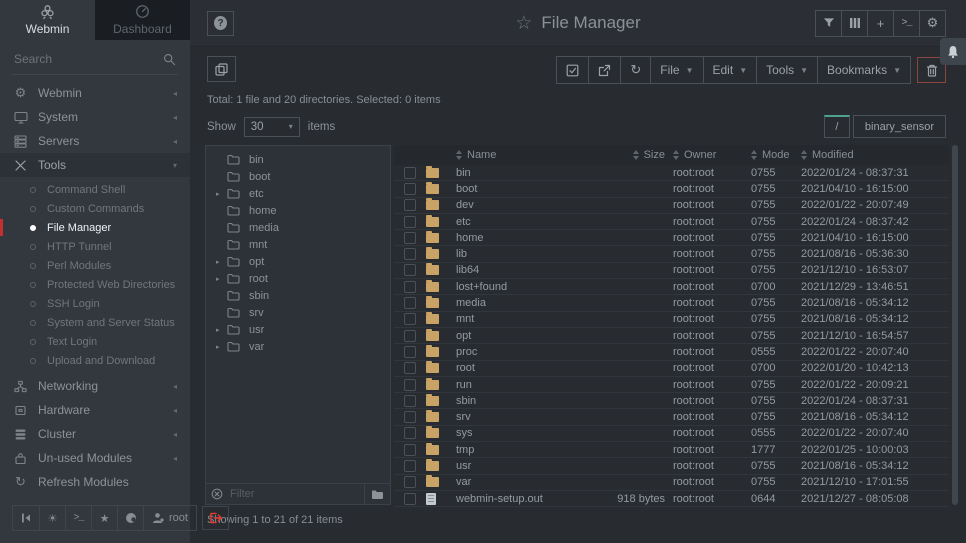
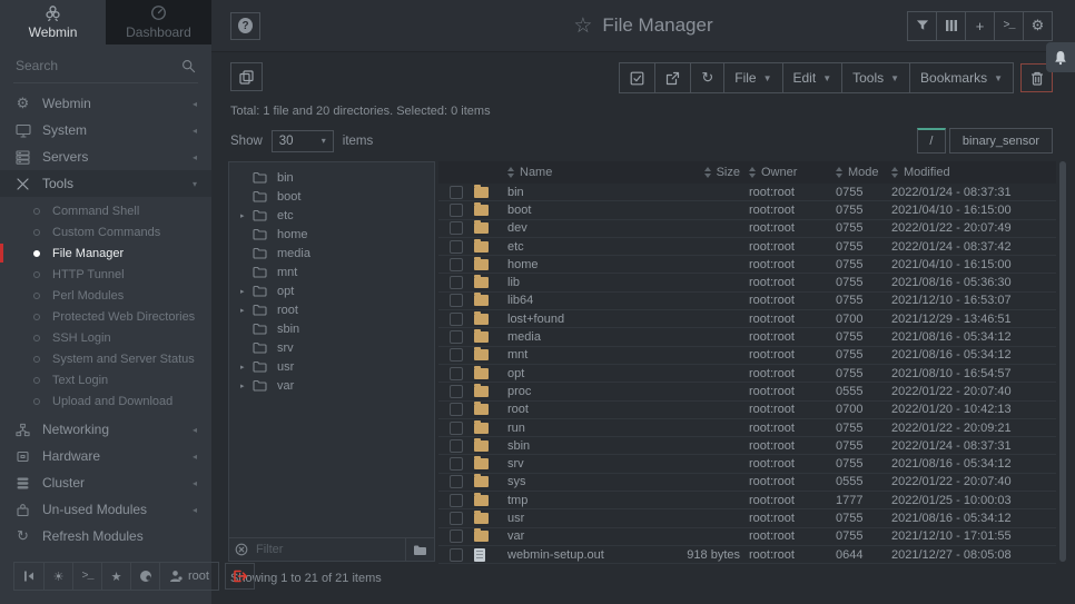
  Webmin
  Dashboard
  Search
  ⚙
  Webmin
  ◂
  System
  ◂
  Servers
  ◂
  Tools
  ▾
  Command Shell
  Custom Commands
  File Manager
  HTTP Tunnel
  Perl Modules
  Protected Web Directories
  SSH Login
  System and Server Status
  Text Login
  Upload and Download
  Networking
  ◂
  Hardware
  ◂
  Cluster
  ◂
  Un-used Modules
  ◂
  ↻
  Refresh Modules
  ☀
  >_
  ★
  root
  ?
  ☆
  File Manager
  +
  >_
  ⚙
  ↻
  File
  ▼
  Edit
  ▼
  Tools
  ▼
  Bookmarks
  ▼
  Total: 1 file and 20 directories. Selected: 0 items
  Show
  30
  ▾
  items
  /
  binary_sensor
  bin
  boot
  etc
  home
  media
  mnt
  opt
  root
  sbin
  srv
  usr
  var
  Filter
  Name
  Size
  Owner
  Mode
  Modified
  bin
  root:root
  0755
  2022/01/24 - 08:37:31
  boot
  root:root
  0755
  2021/04/10 - 16:15:00
  dev
  root:root
  0755
  2022/01/22 - 20:07:49
  etc
  root:root
  0755
  2022/01/24 - 08:37:42
  home
  root:root
  0755
  2021/04/10 - 16:15:00
  lib
  root:root
  0755
  2021/08/16 - 05:36:30
  lib64
  root:root
  0755
  2021/12/10 - 16:53:07
  lost+found
  root:root
  0700
  2021/12/29 - 13:46:51
  media
  root:root
  0755
  2021/08/16 - 05:34:12
  mnt
  root:root
  0755
  2021/08/16 - 05:34:12
  opt
  root:root
  0755
- 2021/12/10 - 16:54:57
+ 2021/08/10 - 16:54:57
  proc
  root:root
  0555
  2022/01/22 - 20:07:40
  root
  root:root
  0700
  2022/01/20 - 10:42:13
  run
  root:root
  0755
  2022/01/22 - 20:09:21
  sbin
  root:root
  0755
  2022/01/24 - 08:37:31
  srv
  root:root
  0755
  2021/08/16 - 05:34:12
  sys
  root:root
  0555
  2022/01/22 - 20:07:40
  tmp
  root:root
  1777
  2022/01/25 - 10:00:03
  usr
  root:root
  0755
  2021/08/16 - 05:34:12
  var
  root:root
  0755
  2021/12/10 - 17:01:55
  webmin-setup.out
  918 bytes
  root:root
  0644
  2021/12/27 - 08:05:08
  howing 1 to 21 of 21 items
